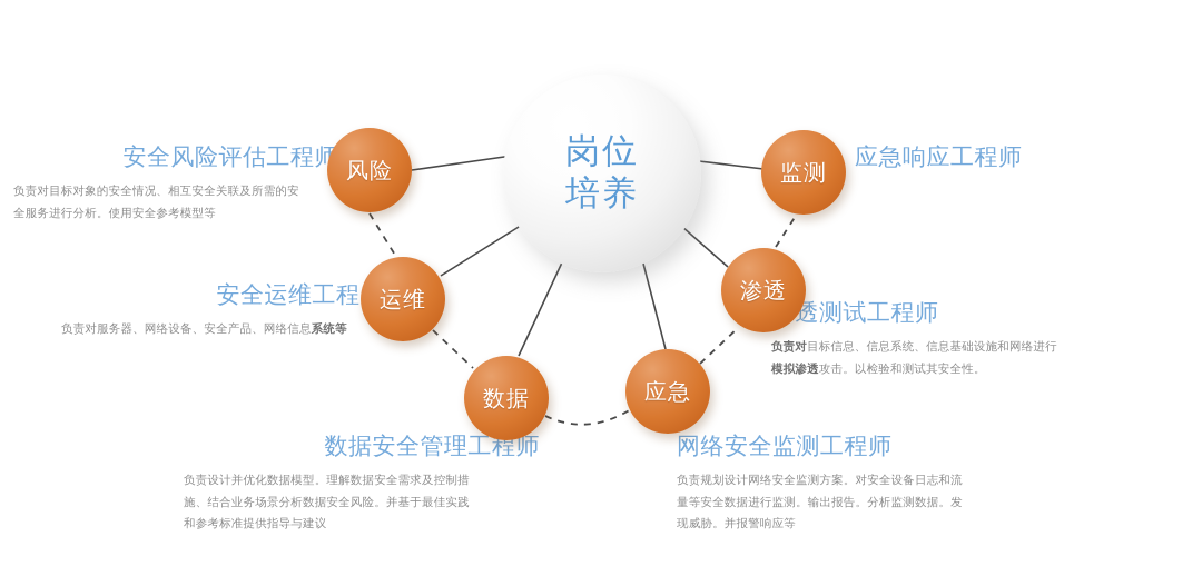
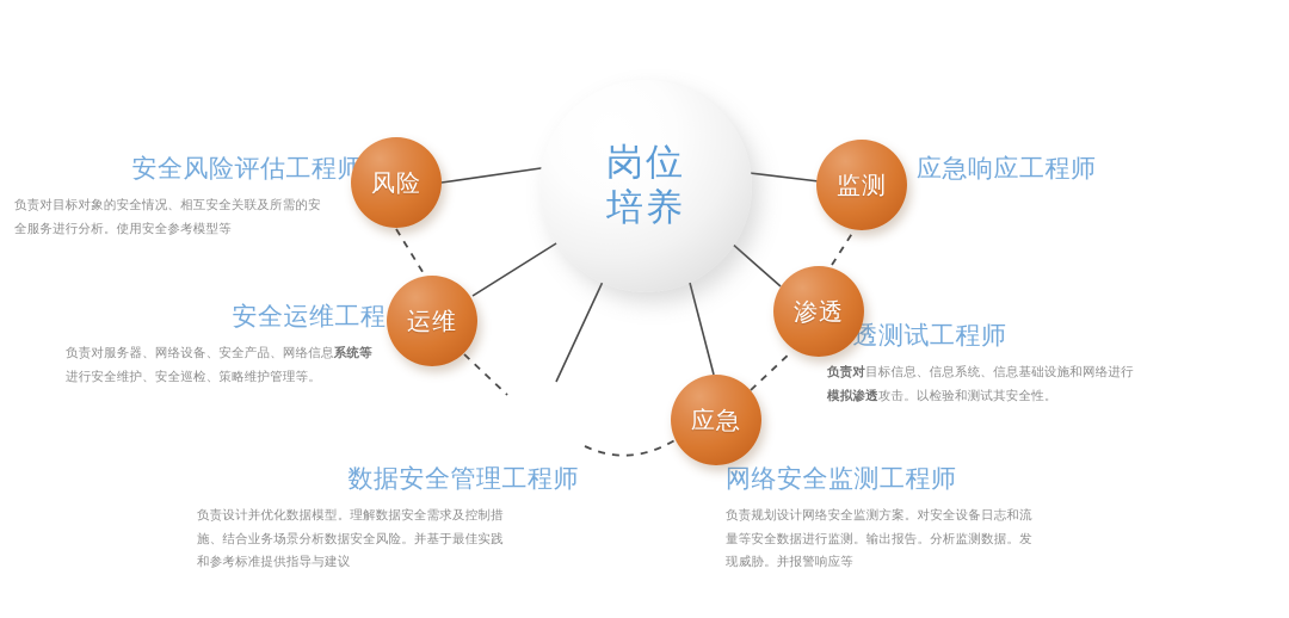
  岗位
  培养
  风险
  运维
- 数据
  应急
  渗透
  监测
  安全风险评估工程师
  负责对目标对象的安全情况、相互安全关联及所需的安
  全服务进行分析。使用安全参考模型等
  安全运维工程
  负责对服务器、网络设备、安全产品、网络信息系统等
+ 进行安全维护、安全巡检、策略维护管理等。
  数据安全管理工程师
  负责设计并优化数据模型。理解数据安全需求及控制措
  施、结合业务场景分析数据安全风险。并基于最佳实践
  和参考标准提供指导与建议
  应急响应工程师
  透测试工程师
  负责对目标信息、信息系统、信息基础设施和网络进行
  模拟渗透攻击。以检验和测试其安全性。
  网络安全监测工程师
  负责规划设计网络安全监测方案。对安全设备日志和流
  量等安全数据进行监测。输出报告。分析监测数据。发
  现威胁。并报警响应等
